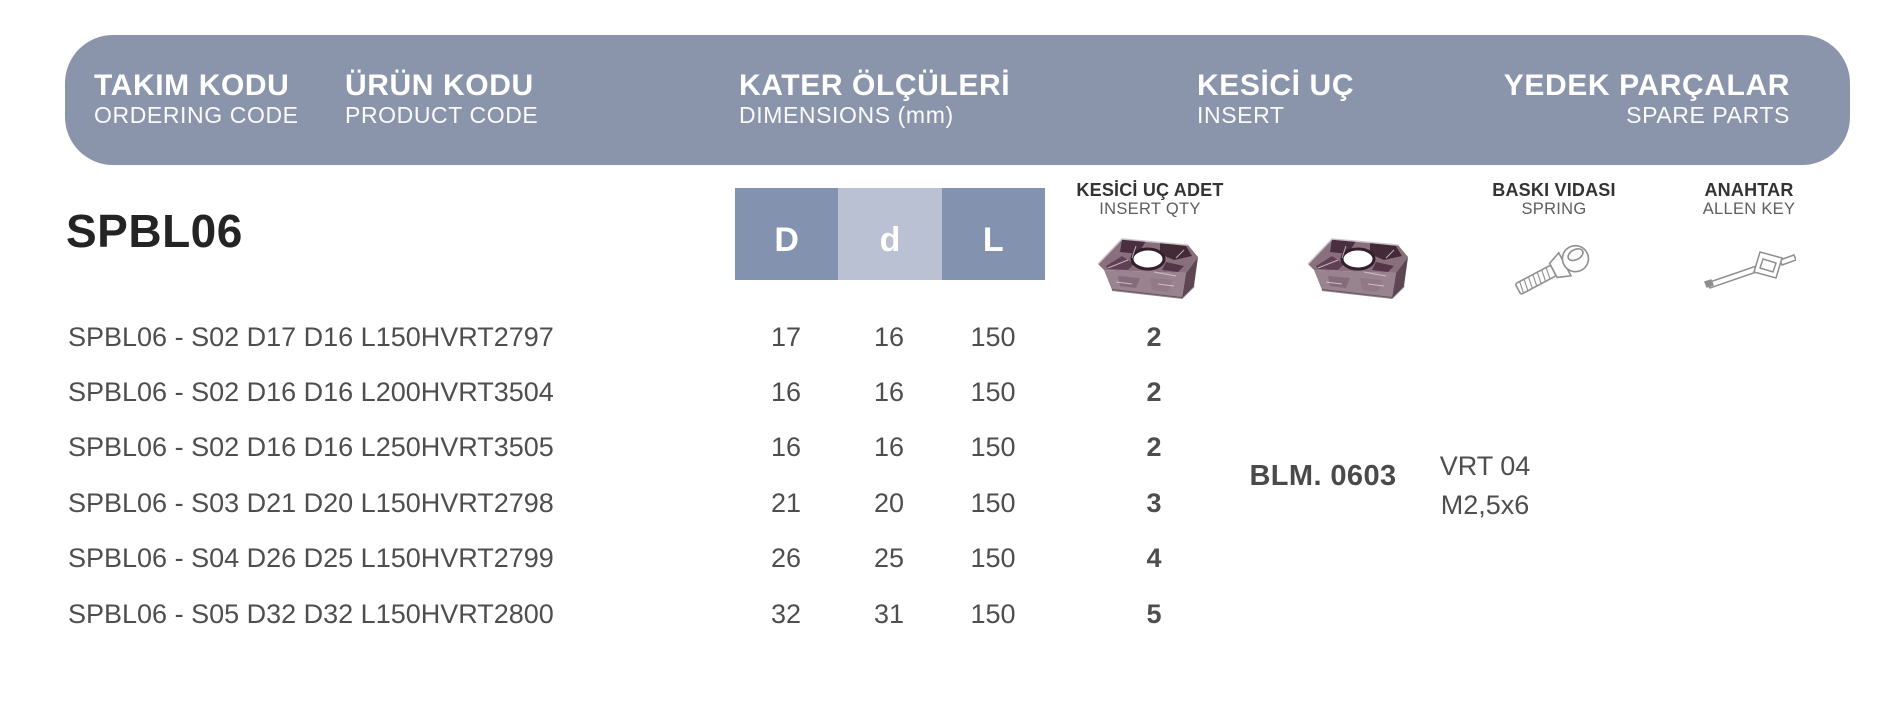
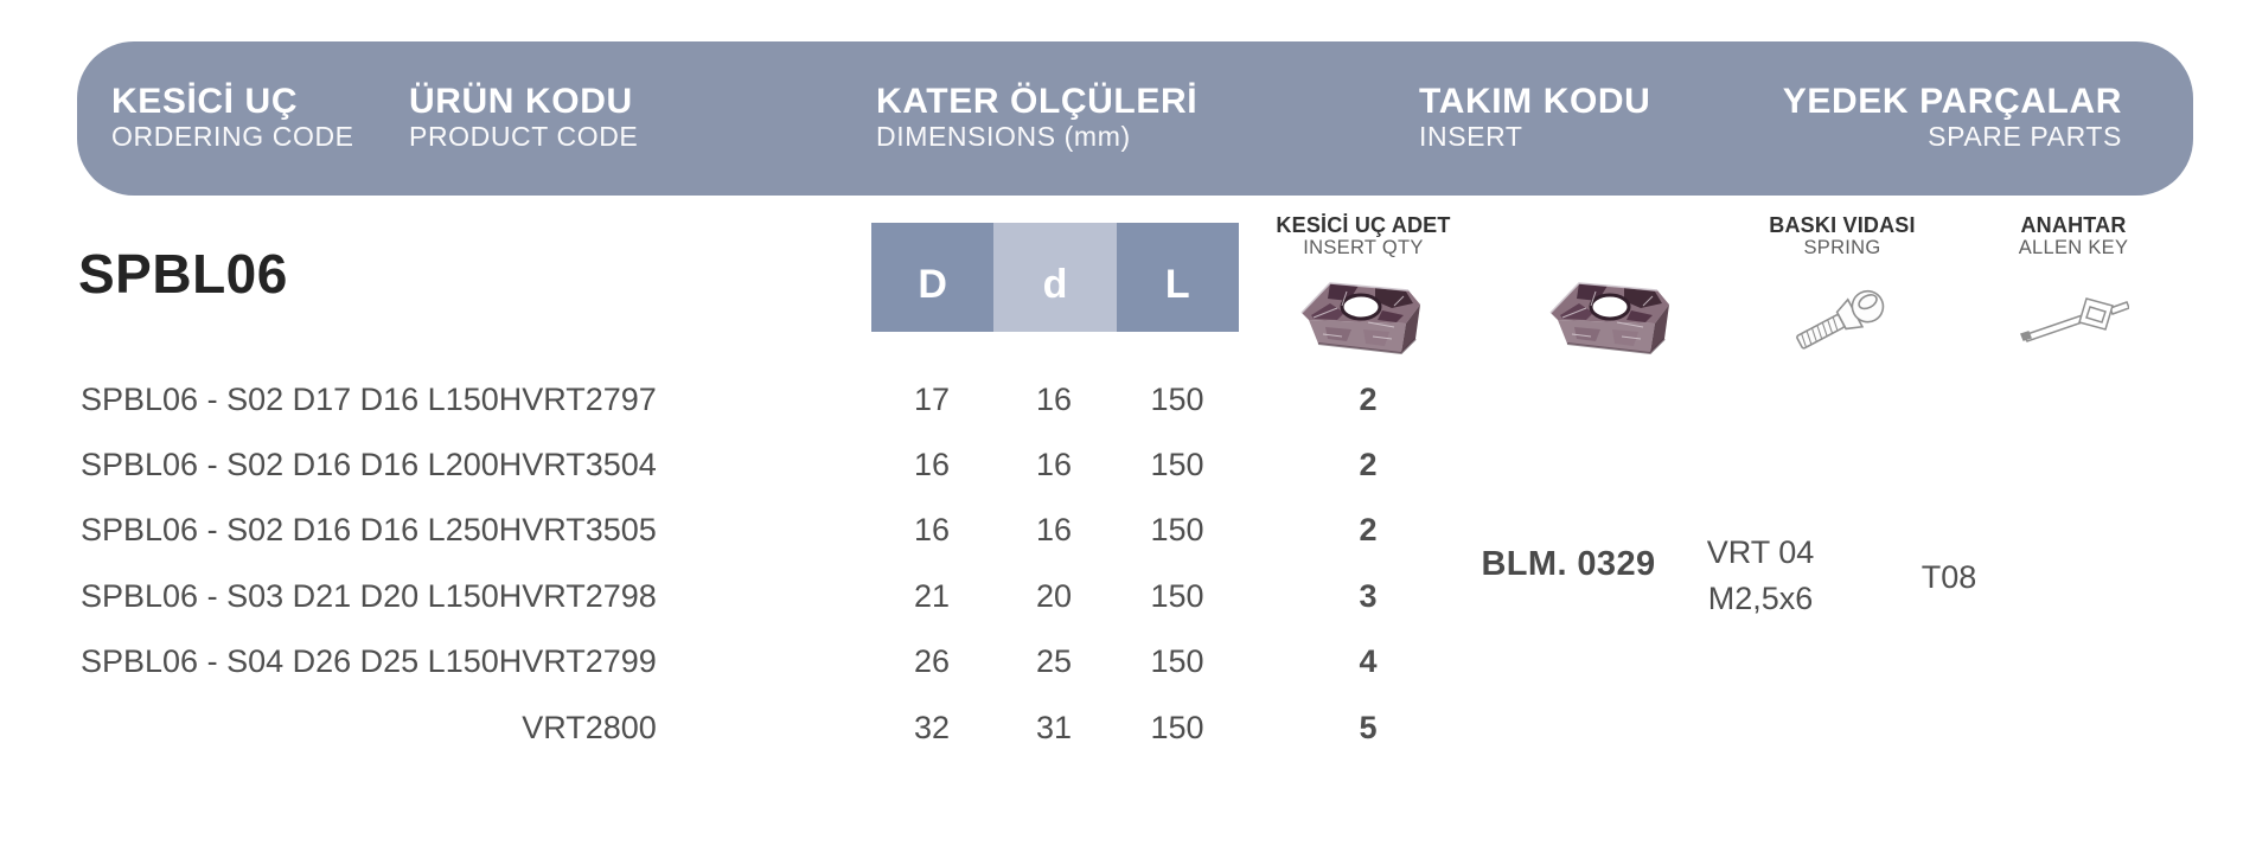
- TAKIM KODU
+ KESİCİ UÇ
  ORDERING CODE
  ÜRÜN KODU
  PRODUCT CODE
  KATER ÖLÇÜLERİ
  DIMENSIONS (mm)
- KESİCİ UÇ
+ TAKIM KODU
  INSERT
  YEDEK PARÇALAR
  SPARE PARTS
  D
  d
  L
  KESİCİ UÇ ADET
  INSERT QTY
  BASKI VIDASI
  SPRING
  ANAHTAR
  ALLEN KEY
  SPBL06
  SPBL06 - S02 D17 D16 L150H
  VRT2797
  17
  16
  150
  2
  SPBL06 - S02 D16 D16 L200H
  VRT3504
  16
  16
  150
  2
  SPBL06 - S02 D16 D16 L250H
  VRT3505
  16
  16
  150
  2
  SPBL06 - S03 D21 D20 L150H
  VRT2798
  21
  20
  150
  3
  SPBL06 - S04 D26 D25 L150H
  VRT2799
  26
  25
  150
  4
- SPBL06 - S05 D32 D32 L150H
  VRT2800
  32
  31
  150
  5
- BLM. 0603
+ BLM. 0329
  VRT 04
  M2,5x6
+ T08
